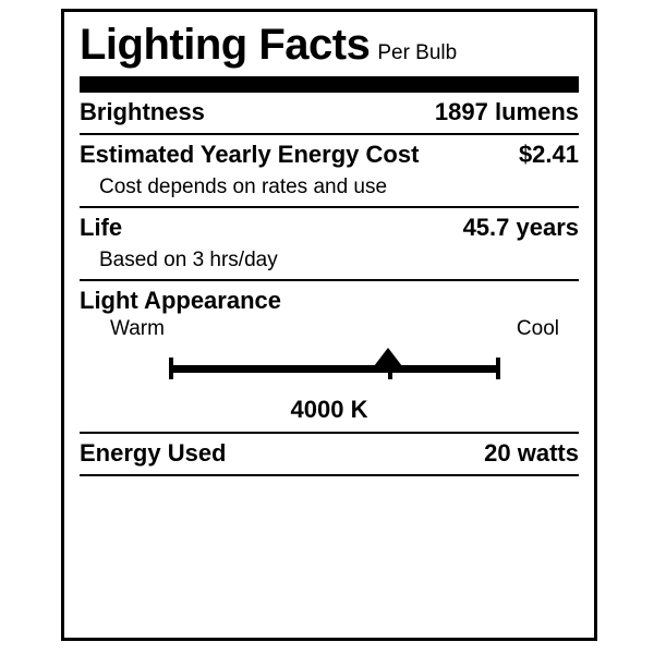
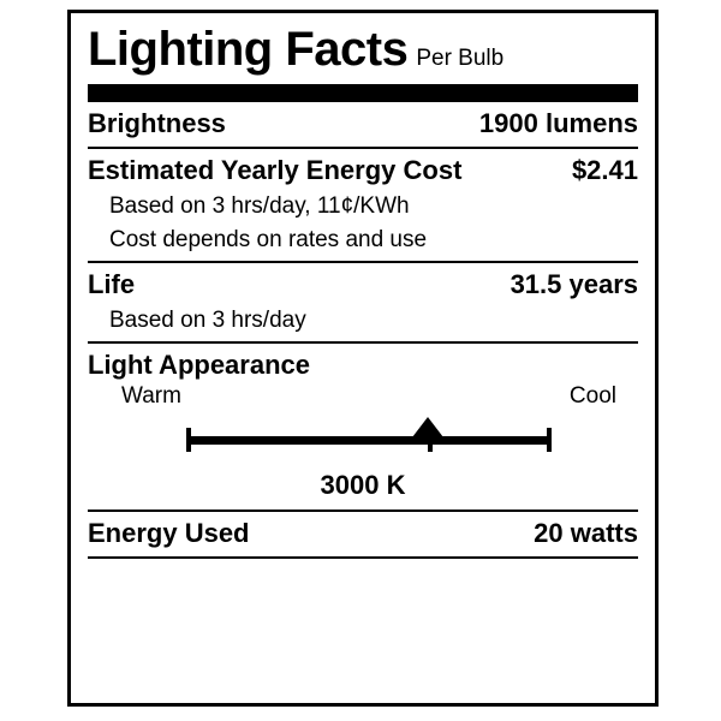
  Lighting Facts
  Per Bulb
  Brightness
- 1897 lumens
+ 1900 lumens
  Estimated Yearly Energy Cost
  $2.41
+ Based on 3 hrs/day, 11¢/KWh
  Cost depends on rates and use
  Life
- 45.7 years
+ 31.5 years
  Based on 3 hrs/day
  Light Appearance
  Warm
  Cool
- 4000 K
+ 3000 K
  Energy Used
  20 watts
